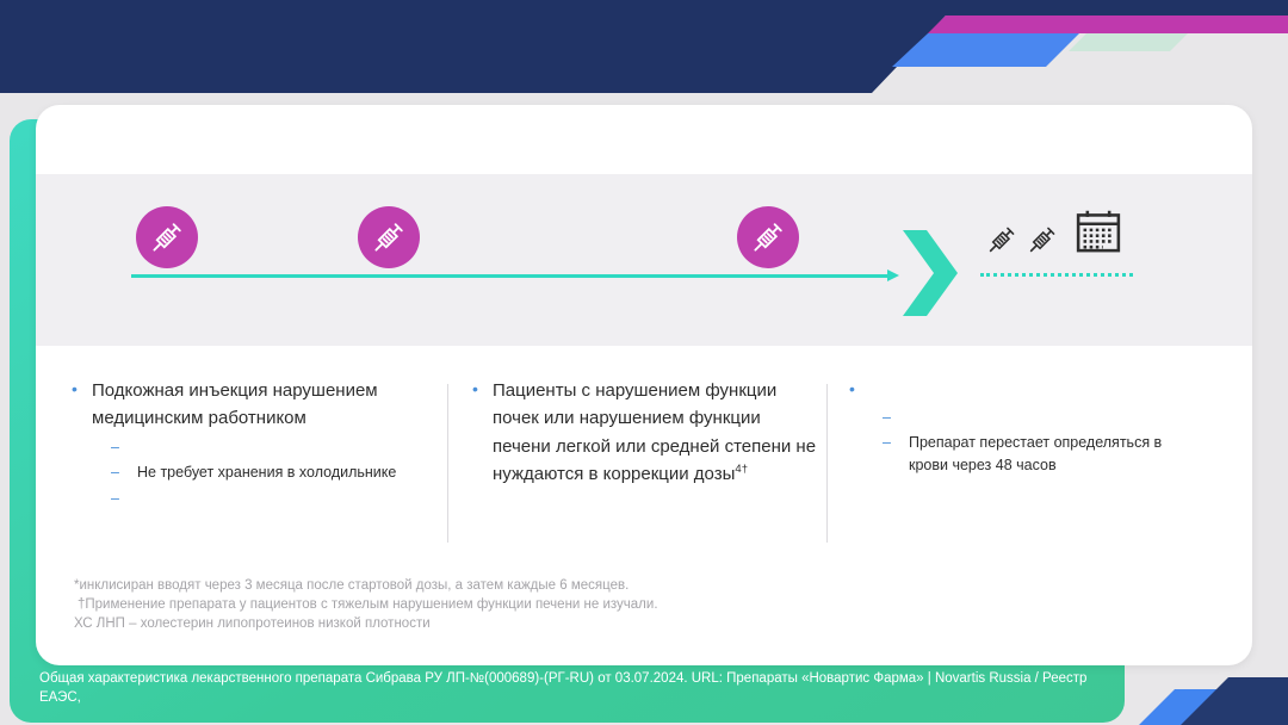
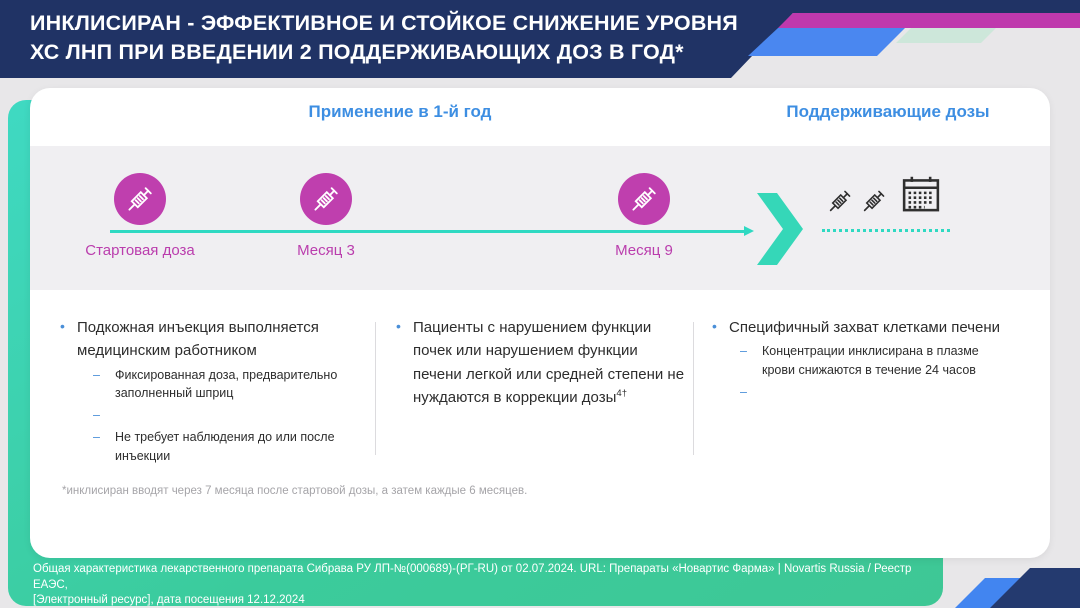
+ ИНКЛИСИРАН - ЭФФЕКТИВНОЕ И СТОЙКОЕ СНИЖЕНИЕ УРОВНЯ
+ ХС ЛНП ПРИ ВВЕДЕНИИ 2 ПОДДЕРЖИВАЮЩИХ ДОЗ В ГОД*
+ Применение в 1-й год
+ Поддерживающие дозы
+ Стартовая доза
+ Месяц 3
+ Месяц 9
  •
- Подкожная инъекция нарушением медицинским работником
+ Подкожная инъекция выполняется медицинским работником
  –
+ Фиксированная доза, предварительно заполненный шприц
  –
- Не требует хранения в холодильнике
  –
+ Не требует наблюдения до или после инъекции
  •
  Пациенты с нарушением функции почек или нарушением функции печени легкой или средней степени не нуждаются в коррекции дозы4†
  •
+ Специфичный захват клетками печени
  –
+ Концентрации инклисирана в плазме крови снижаются в течение 24 часов
  –
- Препарат перестает определяться в крови через 48 часов
- *инклисиран вводят через 3 месяца после стартовой дозы, а затем каждые 6 месяцев.
+ *инклисиран вводят через 7 месяца после стартовой дозы, а затем каждые 6 месяцев.
- †Применение препарата у пациентов с тяжелым нарушением функции печени не изучали.
- ХС ЛНП – холестерин липопротеинов низкой плотности
- Общая характеристика лекарственного препарата Сибрава РУ ЛП-№(000689)-(РГ-RU) от 03.07.2024. URL: Препараты «Новартис Фарма» | Novartis Russia / Реестр ЕАЭС,
+ Общая характеристика лекарственного препарата Сибрава РУ ЛП-№(000689)-(РГ-RU) от 02.07.2024. URL: Препараты «Новартис Фарма» | Novartis Russia / Реестр ЕАЭС,
+ [Электронный ресурс], дата посещения 12.12.2024
